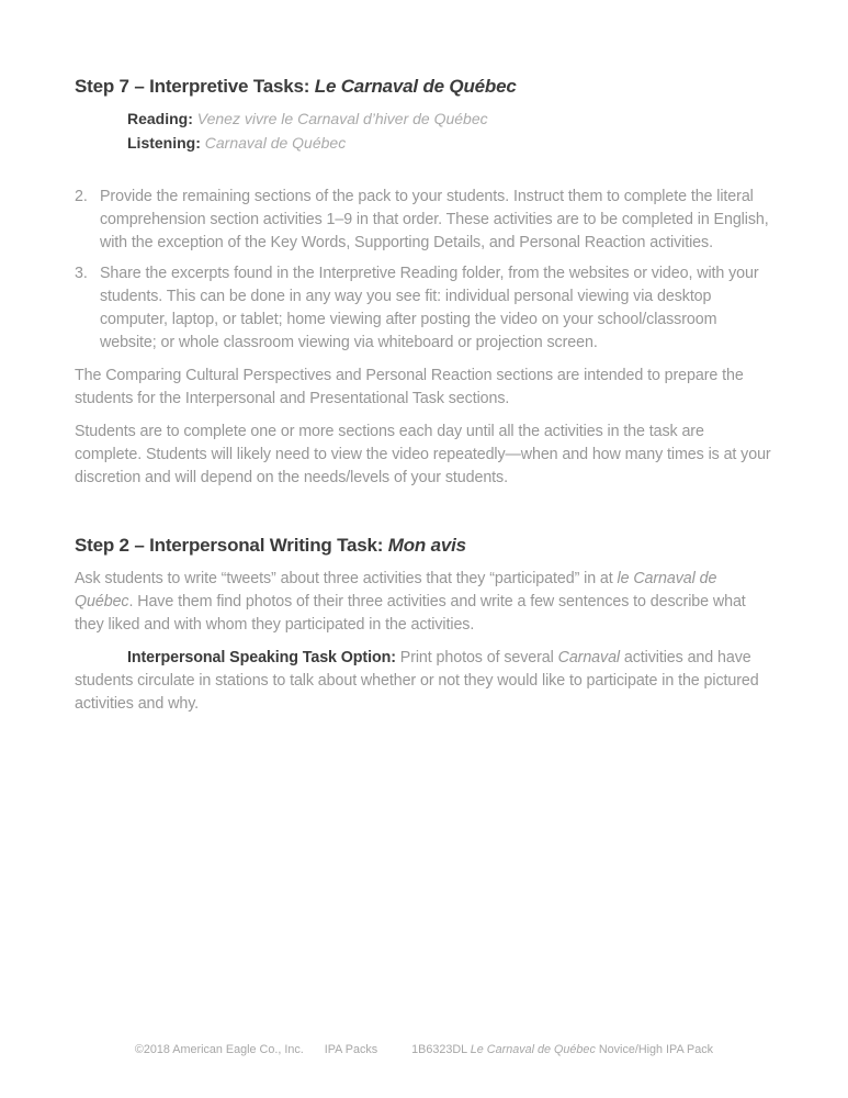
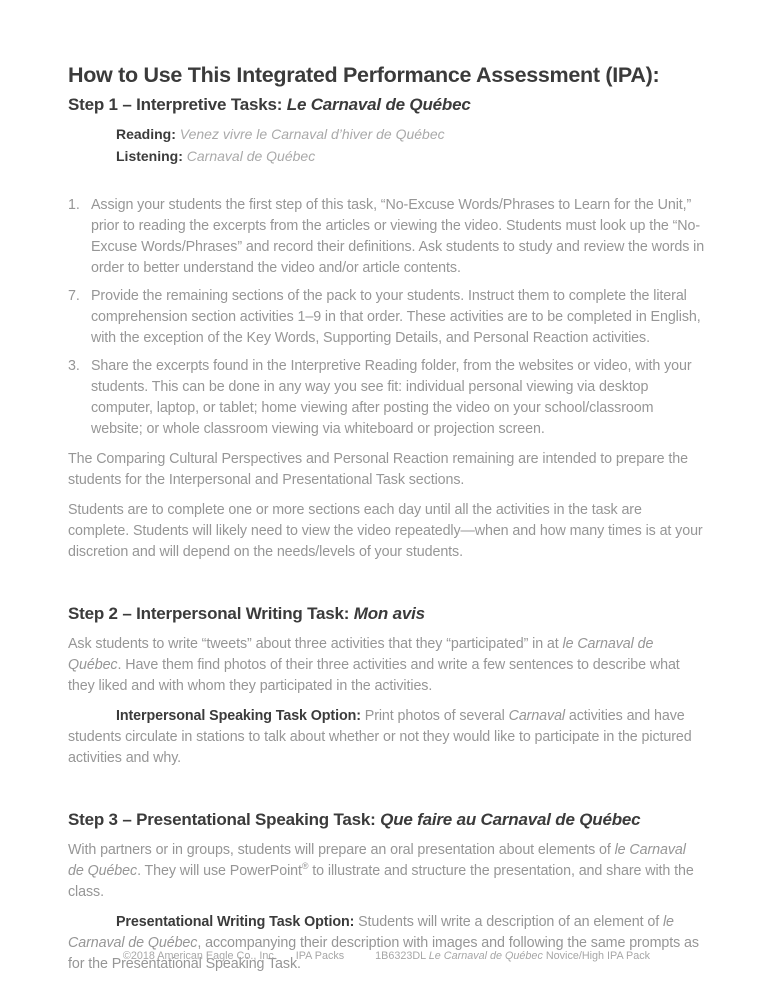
+ How to Use This Integrated Performance Assessment (IPA):
- Step 7 – Interpretive Tasks: Le Carnaval de Québec
+ Step 1 – Interpretive Tasks: Le Carnaval de Québec
  Reading: Venez vivre le Carnaval d’hiver de Québec
  Listening: Carnaval de Québec
+ 1.
+ Assign your students the first step of this task, “No-Excuse Words/Phrases to Learn for the Unit,” prior to reading the excerpts from the articles or viewing the video. Students must look up the “No-Excuse Words/Phrases” and record their definitions. Ask students to study and review the words in order to better understand the video and/or article contents.
- 2.
+ 7.
  Provide the remaining sections of the pack to your students. Instruct them to complete the literal comprehension section activities 1–9 in that order. These activities are to be completed in English, with the exception of the Key Words, Supporting Details, and Personal Reaction activities.
  3.
  Share the excerpts found in the Interpretive Reading folder, from the websites or video, with your students. This can be done in any way you see fit: individual personal viewing via desktop computer, laptop, or tablet; home viewing after posting the video on your school/classroom website; or whole classroom viewing via whiteboard or projection screen.
- The Comparing Cultural Perspectives and Personal Reaction sections are intended to prepare the students for the Interpersonal and Presentational Task sections.
+ The Comparing Cultural Perspectives and Personal Reaction remaining are intended to prepare the students for the Interpersonal and Presentational Task sections.
  Students are to complete one or more sections each day until all the activities in the task are complete. Students will likely need to view the video repeatedly—when and how many times is at your discretion and will depend on the needs/levels of your students.
  Step 2 – Interpersonal Writing Task: Mon avis
  Ask students to write “tweets” about three activities that they “participated” in at le Carnaval de Québec. Have them find photos of their three activities and write a few sentences to describe what they liked and with whom they participated in the activities.
  Interpersonal Speaking Task Option: Print photos of several Carnaval activities and have students circulate in stations to talk about whether or not they would like to participate in the pictured activities and why.
+ Step 3 – Presentational Speaking Task: Que faire au Carnaval de Québec
+ With partners or in groups, students will prepare an oral presentation about elements of le Carnaval de Québec. They will use PowerPoint® to illustrate and structure the presentation, and share with the class.
+ Presentational Writing Task Option: Students will write a description of an element of le Carnaval de Québec, accompanying their description with images and following the same prompts as for the Presentational Speaking Task.
  ©2018 American Eagle Co., Inc. IPA Packs 1B6323DL Le Carnaval de Québec Novice/High IPA Pack
